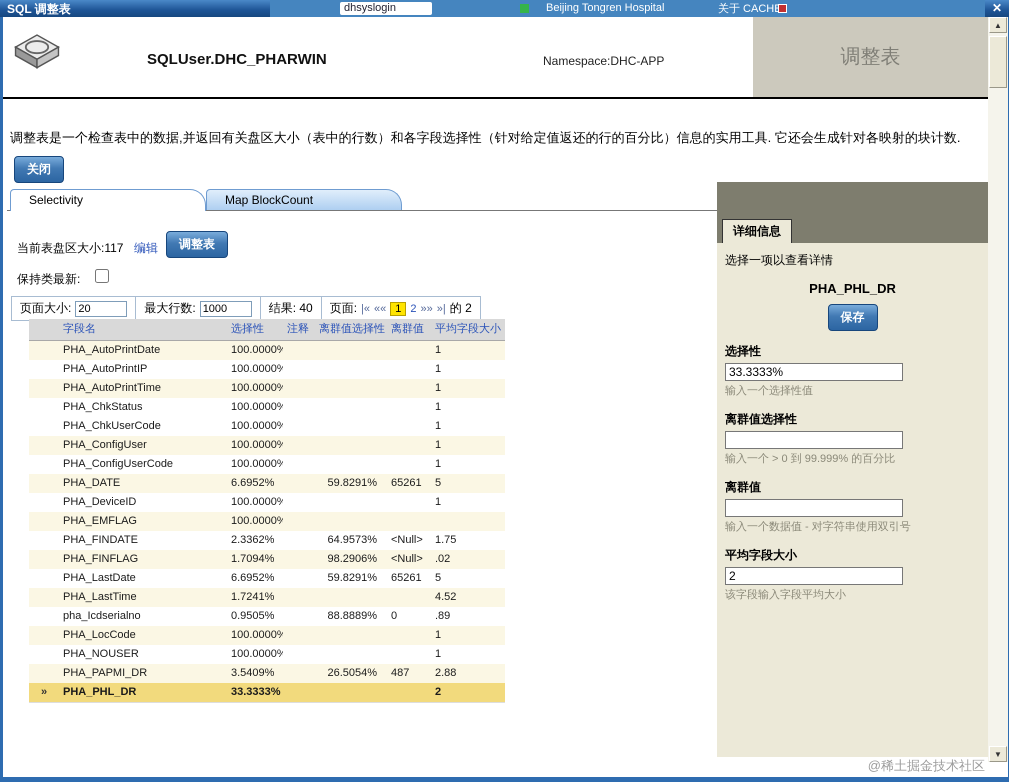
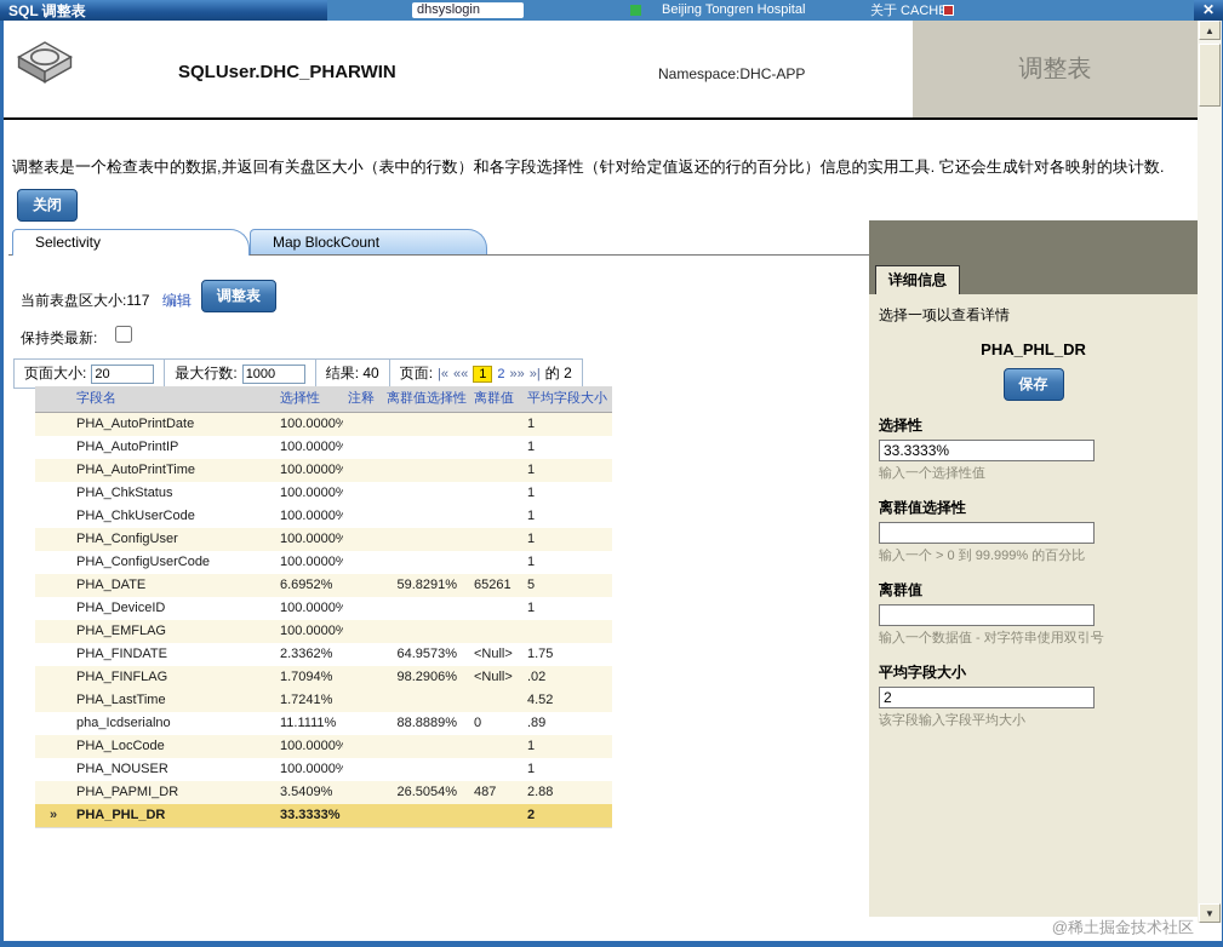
  SQL 调整表
  dhsyslogin
  Beijing Tongren Hospital
  关于 CACH
  ✕
  SQLUser.DHC_PHARWIN
  Namespace:DHC-APP
  调整表
  调整表是一个检查表中的数据,并返回有关盘区大小（表中的行数）和各字段选择性（针对给定值返还的行的百分比）信息的实用工具. 它还会生成针对各映射的块计数.
  关闭
  Selectivity
  Map BlockCount
  当前表盘区大小:117
  编辑
  调整表
  保持类最新:
  页面大小:
  20
  最大行数:
  1000
  结果: 40
  页面:
  |«
  ««
  1
  2
  »»
  »|
  的 2
  	字段名	选择性	注释	离群值选择性	离群值	平均字段大小
  	PHA_AutoPrintDate	100.0000%				1
  	PHA_AutoPrintIP	100.0000%				1
  	PHA_AutoPrintTime	100.0000%				1
  	PHA_ChkStatus	100.0000%				1
  	PHA_ChkUserCode	100.0000%				1
  	PHA_ConfigUser	100.0000%				1
  	PHA_ConfigUserCode	100.0000%				1
  	PHA_DATE	6.6952%		59.8291%	65261	5
  	PHA_DeviceID	100.0000%				1
  	PHA_EMFLAG	100.0000%
  	PHA_FINDATE	2.3362%		64.9573%	<Null>	1.75
  	PHA_FINFLAG	1.7094%		98.2906%	<Null>	.02
- 	PHA_LastDate	6.6952%		59.8291%	65261	5
  	PHA_LastTime	1.7241%				4.52
- 	pha_Icdserialno	0.9505%		88.8889%	0	.89
+ 	pha_Icdserialno	11.1111%		88.8889%	0	.89
  	PHA_LocCode	100.0000%				1
  	PHA_NOUSER	100.0000%				1
  	PHA_PAPMI_DR	3.5409%		26.5054%	487	2.88
  »	PHA_PHL_DR	33.3333%				2
  详细信息
  选择一项以查看详情
  PHA_PHL_DR
  保存
  选择性
  33.3333%
  输入一个选择性值
  离群值选择性
  输入一个 > 0 到 99.999% 的百分比
  离群值
  输入一个数据值 - 对字符串使用双引号
  平均字段大小
  2
  该字段输入字段平均大小
  ▲
  ▼
  @稀土掘金技术社区
